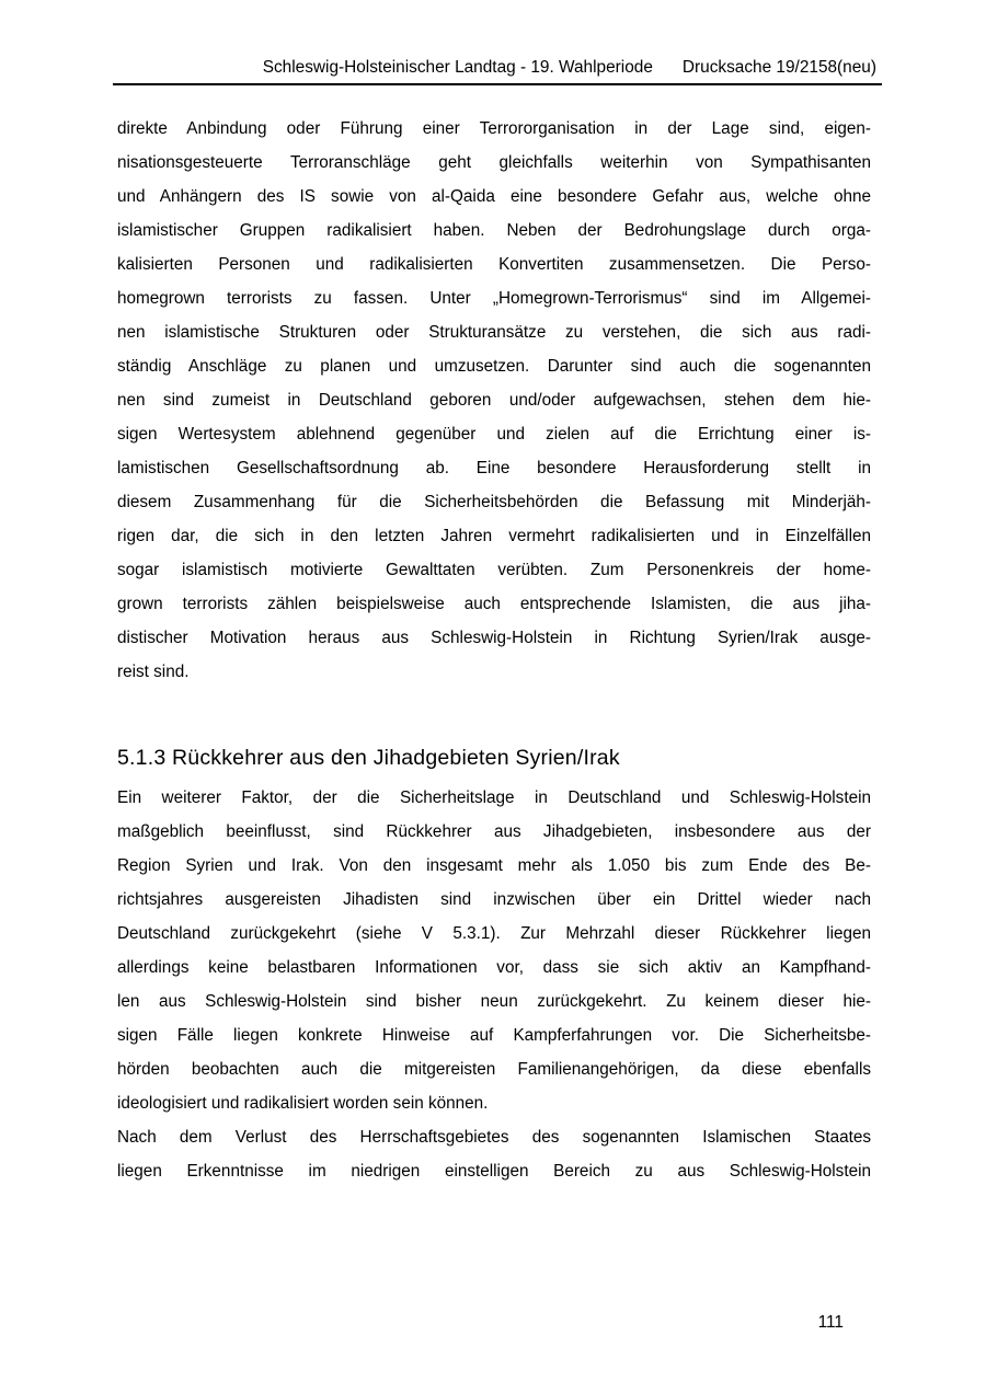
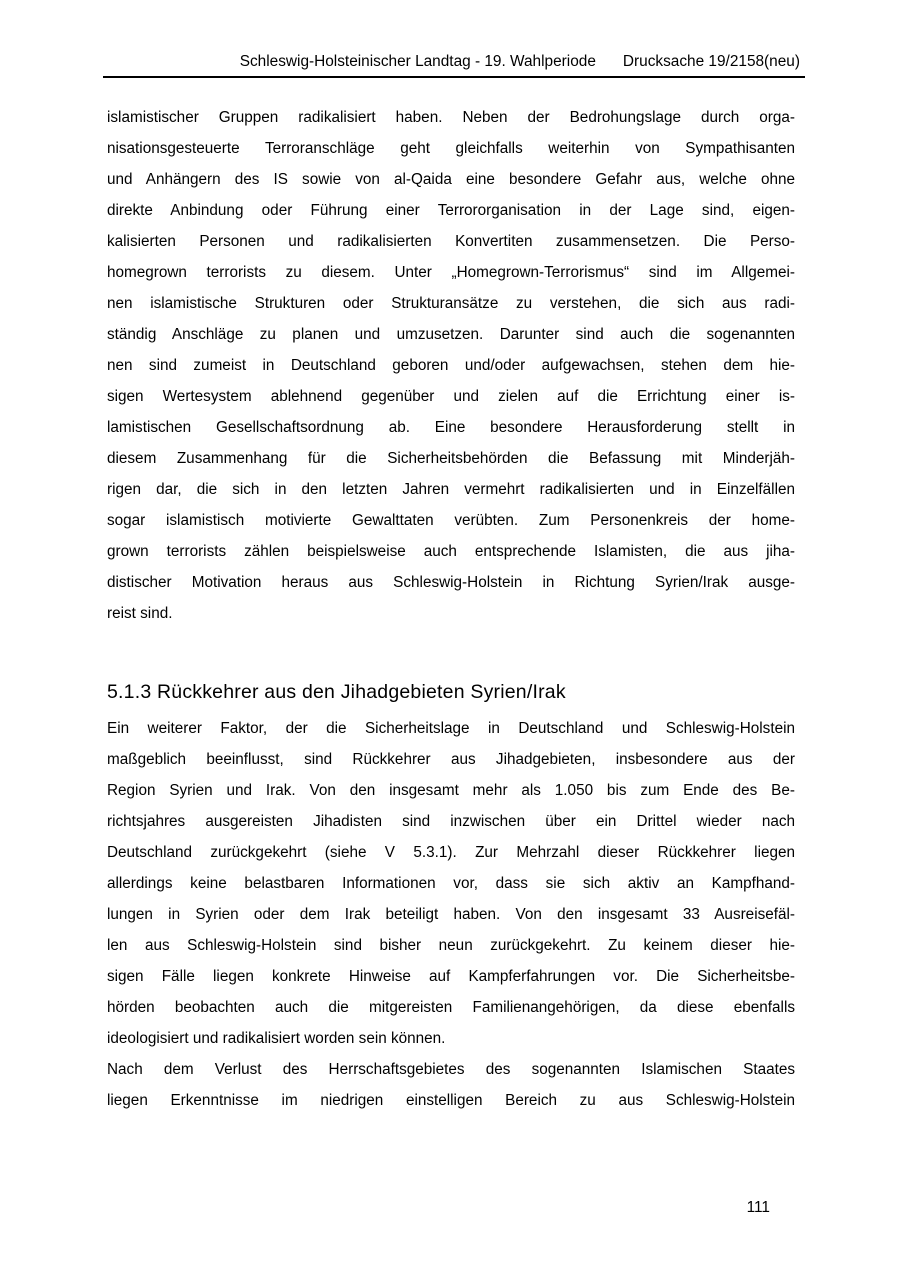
  Schleswig-Holsteinischer Landtag - 19. Wahlperiode
  Drucksache 19/2158(neu)
- direkte Anbindung oder Führung einer Terrororganisation in der Lage sind, eigen-
+ islamistischer Gruppen radikalisiert haben. Neben der Bedrohungslage durch orga-
  nisationsgesteuerte Terroranschläge geht gleichfalls weiterhin von Sympathisanten
  und Anhängern des IS sowie von al-Qaida eine besondere Gefahr aus, welche ohne
- islamistischer Gruppen radikalisiert haben. Neben der Bedrohungslage durch orga-
+ direkte Anbindung oder Führung einer Terrororganisation in der Lage sind, eigen-
  kalisierten Personen und radikalisierten Konvertiten zusammensetzen. Die Perso-
- homegrown terrorists zu fassen. Unter „Homegrown-Terrorismus“ sind im Allgemei-
+ homegrown terrorists zu diesem. Unter „Homegrown-Terrorismus“ sind im Allgemei-
  nen islamistische Strukturen oder Strukturansätze zu verstehen, die sich aus radi-
  ständig Anschläge zu planen und umzusetzen. Darunter sind auch die sogenannten
  nen sind zumeist in Deutschland geboren und/oder aufgewachsen, stehen dem hie-
  sigen Wertesystem ablehnend gegenüber und zielen auf die Errichtung einer is-
  lamistischen Gesellschaftsordnung ab. Eine besondere Herausforderung stellt in
  diesem Zusammenhang für die Sicherheitsbehörden die Befassung mit Minderjäh-
  rigen dar, die sich in den letzten Jahren vermehrt radikalisierten und in Einzelfällen
  sogar islamistisch motivierte Gewalttaten verübten. Zum Personenkreis der home-
  grown terrorists zählen beispielsweise auch entsprechende Islamisten, die aus jiha-
  distischer Motivation heraus aus Schleswig-Holstein in Richtung Syrien/Irak ausge-
  reist sind.
  5.1.3 Rückkehrer aus den Jihadgebieten Syrien/Irak
  Ein weiterer Faktor, der die Sicherheitslage in Deutschland und Schleswig-Holstein
  maßgeblich beeinflusst, sind Rückkehrer aus Jihadgebieten, insbesondere aus der
  Region Syrien und Irak. Von den insgesamt mehr als 1.050 bis zum Ende des Be-
  richtsjahres ausgereisten Jihadisten sind inzwischen über ein Drittel wieder nach
  Deutschland zurückgekehrt (siehe V 5.3.1). Zur Mehrzahl dieser Rückkehrer liegen
  allerdings keine belastbaren Informationen vor, dass sie sich aktiv an Kampfhand-
+ lungen in Syrien oder dem Irak beteiligt haben. Von den insgesamt 33 Ausreisefäl-
  len aus Schleswig-Holstein sind bisher neun zurückgekehrt. Zu keinem dieser hie-
  sigen Fälle liegen konkrete Hinweise auf Kampferfahrungen vor. Die Sicherheitsbe-
  hörden beobachten auch die mitgereisten Familienangehörigen, da diese ebenfalls
  ideologisiert und radikalisiert worden sein können.
  Nach dem Verlust des Herrschaftsgebietes des sogenannten Islamischen Staates
  liegen Erkenntnisse im niedrigen einstelligen Bereich zu aus Schleswig-Holstein
  111
